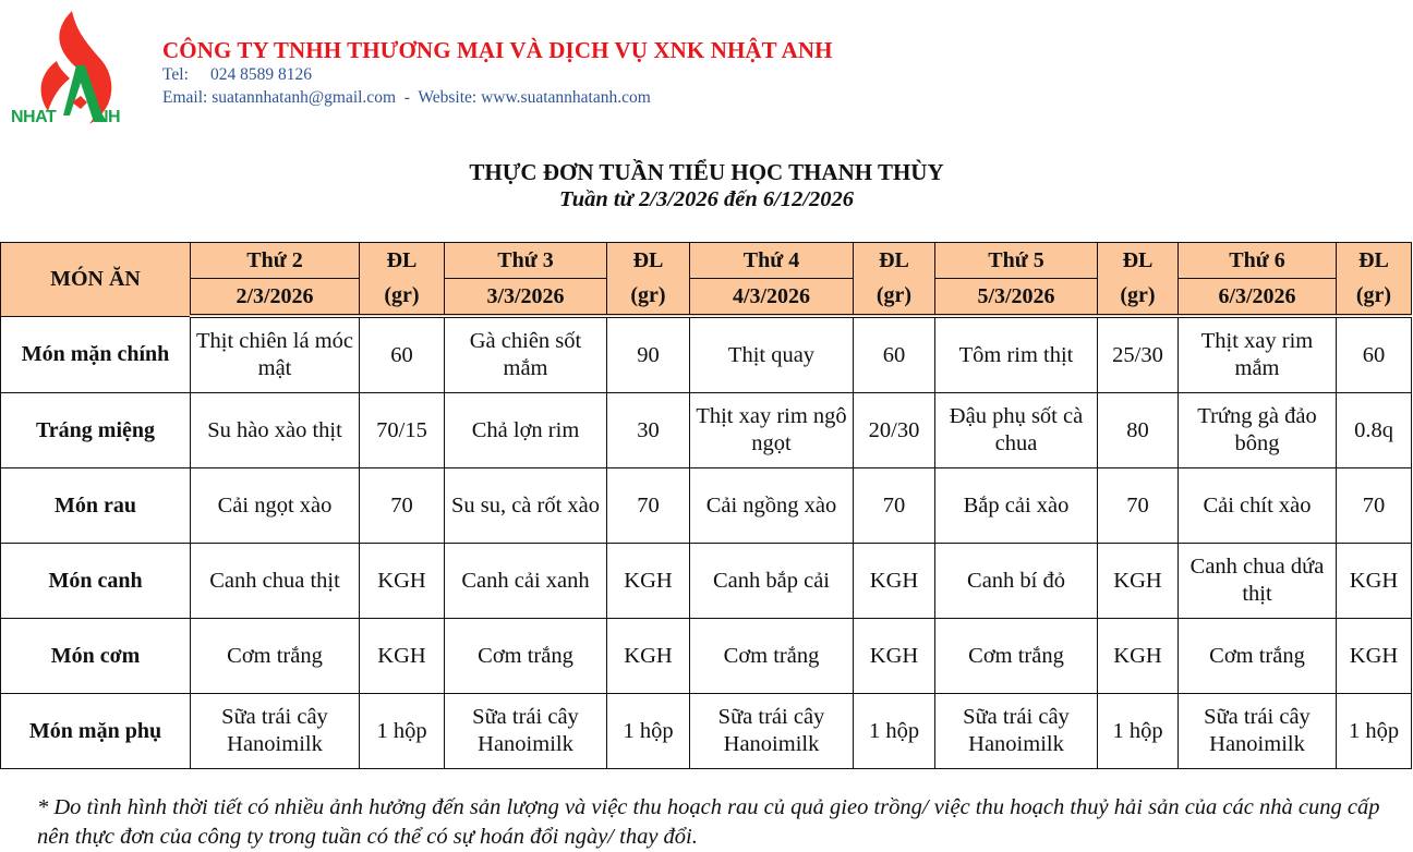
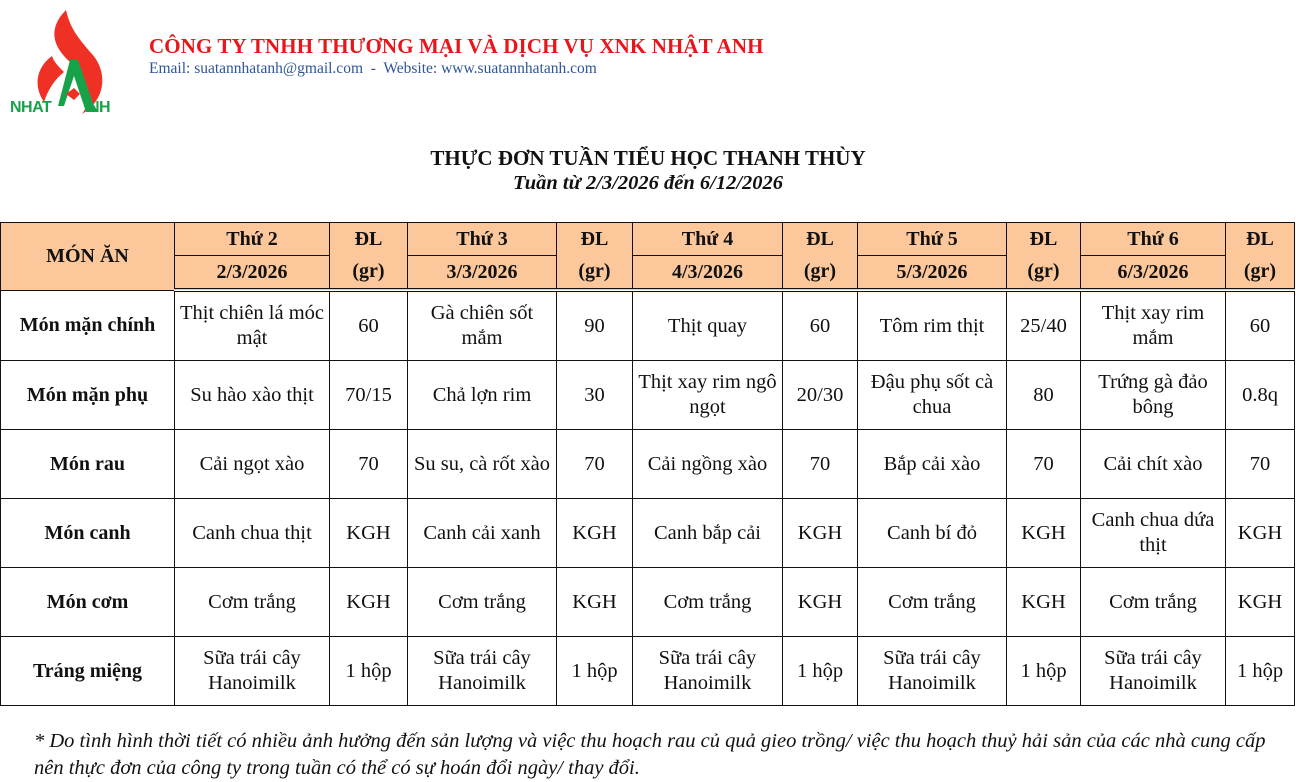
  NHAT
  NH
  CÔNG TY TNHH THƯƠNG MẠI VÀ DỊCH VỤ XNK NHẬT ANH
- Tel: 024 8589 8126
  Email: suatannhatanh@gmail.com - Website: www.suatannhatanh.com
  THỰC ĐƠN TUẦN TIỂU HỌC THANH THÙY
  Tuần từ 2/3/2026 đến 6/12/2026
  MÓN ĂN	Thứ 2	ĐL	Thứ 3	ĐL	Thứ 4	ĐL	Thứ 5	ĐL	Thứ 6	ĐL
  2/3/2026	(gr)	3/3/2026	(gr)	4/3/2026	(gr)	5/3/2026	(gr)	6/3/2026	(gr)
- Món mặn chính	Thịt chiên lá móc mật	60	Gà chiên sốt mắm	90	Thịt quay	60	Tôm rim thịt	25/30	Thịt xay rim mắm	60
+ Món mặn chính	Thịt chiên lá móc mật	60	Gà chiên sốt mắm	90	Thịt quay	60	Tôm rim thịt	25/40	Thịt xay rim mắm	60
- Tráng miệng	Su hào xào thịt	70/15	Chả lợn rim	30	Thịt xay rim ngô ngọt	20/30	Đậu phụ sốt cà chua	80	Trứng gà đảo bông	0.8q
+ Món mặn phụ	Su hào xào thịt	70/15	Chả lợn rim	30	Thịt xay rim ngô ngọt	20/30	Đậu phụ sốt cà chua	80	Trứng gà đảo bông	0.8q
  Món rau	Cải ngọt xào	70	Su su, cà rốt xào	70	Cải ngồng xào	70	Bắp cải xào	70	Cải chít xào	70
  Món canh	Canh chua thịt	KGH	Canh cải xanh	KGH	Canh bắp cải	KGH	Canh bí đỏ	KGH	Canh chua dứa thịt	KGH
  Món cơm	Cơm trắng	KGH	Cơm trắng	KGH	Cơm trắng	KGH	Cơm trắng	KGH	Cơm trắng	KGH
- Món mặn phụ	Sữa trái cây Hanoimilk	1 hộp	Sữa trái cây Hanoimilk	1 hộp	Sữa trái cây Hanoimilk	1 hộp	Sữa trái cây Hanoimilk	1 hộp	Sữa trái cây Hanoimilk	1 hộp
+ Tráng miệng	Sữa trái cây Hanoimilk	1 hộp	Sữa trái cây Hanoimilk	1 hộp	Sữa trái cây Hanoimilk	1 hộp	Sữa trái cây Hanoimilk	1 hộp	Sữa trái cây Hanoimilk	1 hộp
  * Do tình hình thời tiết có nhiều ảnh hưởng đến sản lượng và việc thu hoạch rau củ quả gieo trồng/ việc thu hoạch thuỷ hải sản của các nhà cung cấp nên thực đơn của công ty trong tuần có thể có sự hoán đổi ngày/ thay đổi.
